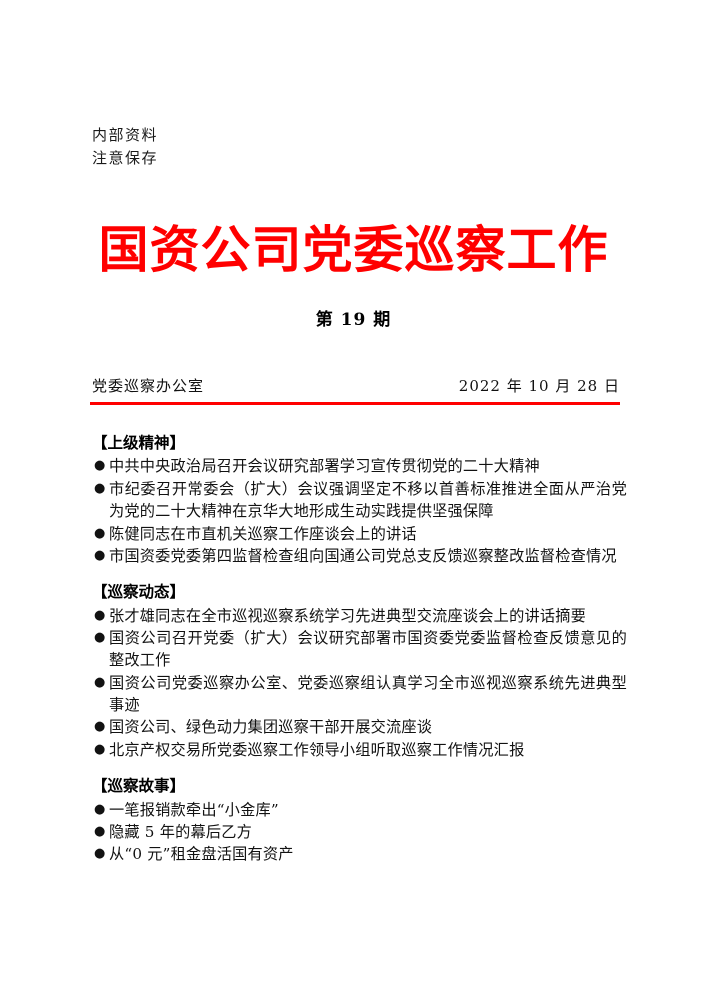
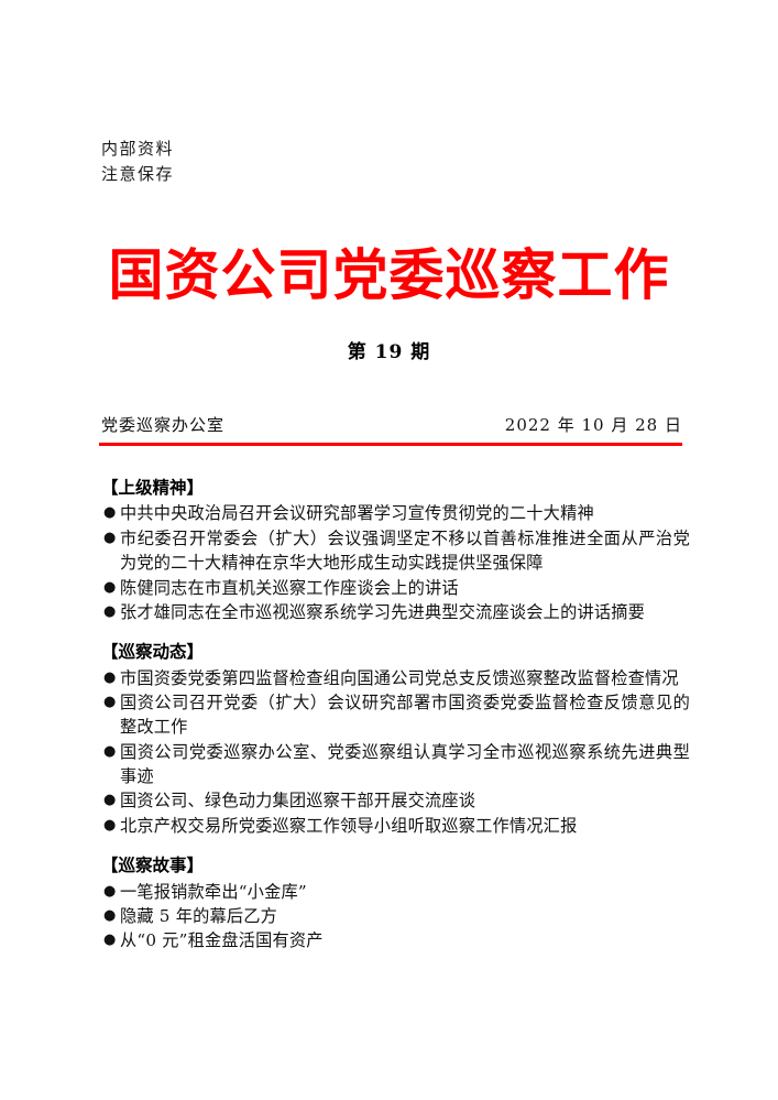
  内部资料
  注意保存
  国资公司党委巡察工作
  第 19 期
  党委巡察办公室
  2022 年 10 月 28 日
  【上级精神】
  ●
  中共中央政治局召开会议研究部署学习宣传贯彻党的二十大精神
  ●
  市纪委召开常委会（扩大）会议强调坚定不移以首善标准推进全面从严治党为党的二十大精神在京华大地形成生动实践提供坚强保障
  ●
  陈健同志在市直机关巡察工作座谈会上的讲话
  ●
- 市国资委党委第四监督检查组向国通公司党总支反馈巡察整改监督检查情况
+ 张才雄同志在全市巡视巡察系统学习先进典型交流座谈会上的讲话摘要
  【巡察动态】
  ●
- 张才雄同志在全市巡视巡察系统学习先进典型交流座谈会上的讲话摘要
+ 市国资委党委第四监督检查组向国通公司党总支反馈巡察整改监督检查情况
  ●
  国资公司召开党委（扩大）会议研究部署市国资委党委监督检查反馈意见的整改工作
  ●
  国资公司党委巡察办公室、党委巡察组认真学习全市巡视巡察系统先进典型事迹
  ●
  国资公司、绿色动力集团巡察干部开展交流座谈
  ●
  北京产权交易所党委巡察工作领导小组听取巡察工作情况汇报
  【巡察故事】
  ●
  一笔报销款牵出“小金库”
  ●
  隐藏 5 年的幕后乙方
  ●
  从“0 元”租金盘活国有资产
